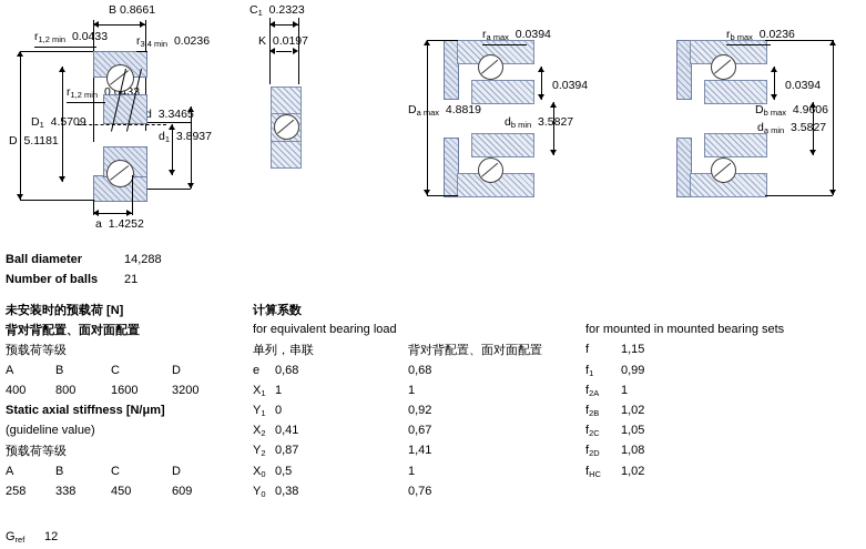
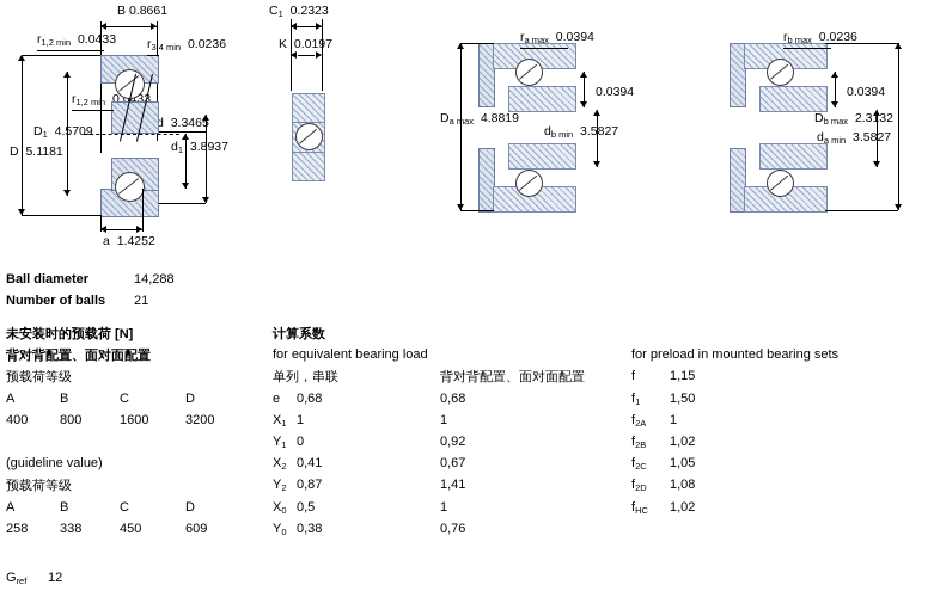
  B 0.8661
  r1,2 min 0.0433
  r3,4 min 0.0236
  r1,2 min 0.0433
  d 3.3465
  d1 3.8937
  D1 4.5709
  D 5.1181
  a 1.4252
  C1 0.2323
  K 0.0197
  ra max 0.0394
  0.0394
  Da max 4.8819
  db min 3.5827
  rb max 0.0236
  0.0394
- Db max 4.9606
+ Db max 2.3132
  da min 3.5827
  Ball diameter
  14,288
  Number of balls
  21
  未安装时的预载荷 [N]
  背对背配置、面对面配置
  预载荷等级
  A
  B
  C
  D
  400
  800
  1600
  3200
- Static axial stiffness [N/μm]
  (guideline value)
  预载荷等级
  A
  B
  C
  D
  258
  338
  450
  609
  Gref
  12
  计算系数
  for equivalent bearing load
  单列，串联
  背对背配置、面对面配置
  e
  0,68
  0,68
  X1
  1
  1
  Y1
  0
  0,92
  X2
  0,41
  0,67
  Y2
  0,87
  1,41
  X0
  0,5
  1
  Y0
  0,38
  0,76
- for mounted in mounted bearing sets
+ for preload in mounted bearing sets
  f
  1,15
  f1
- 0,99
+ 1,50
  f2A
  1
  f2B
  1,02
  f2C
  1,05
  f2D
  1,08
  fHC
  1,02
